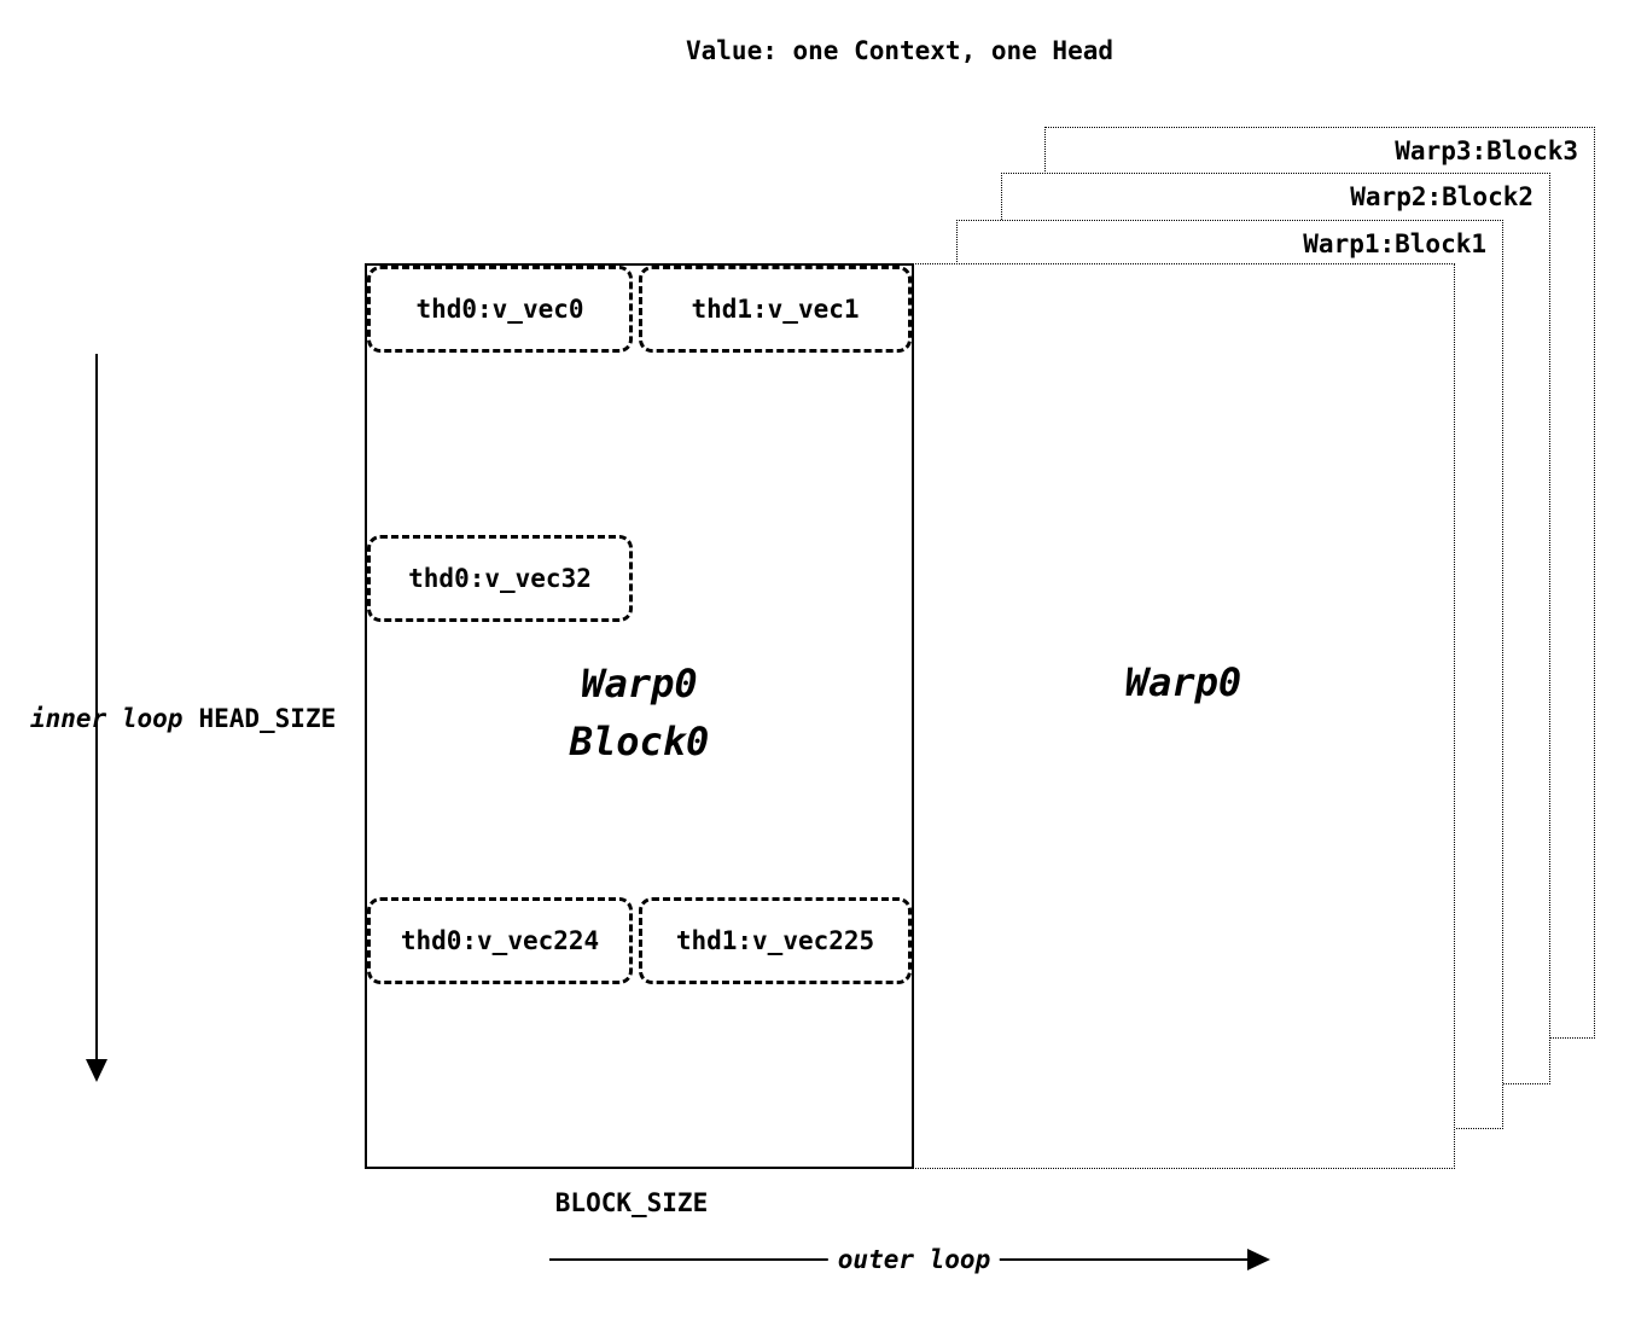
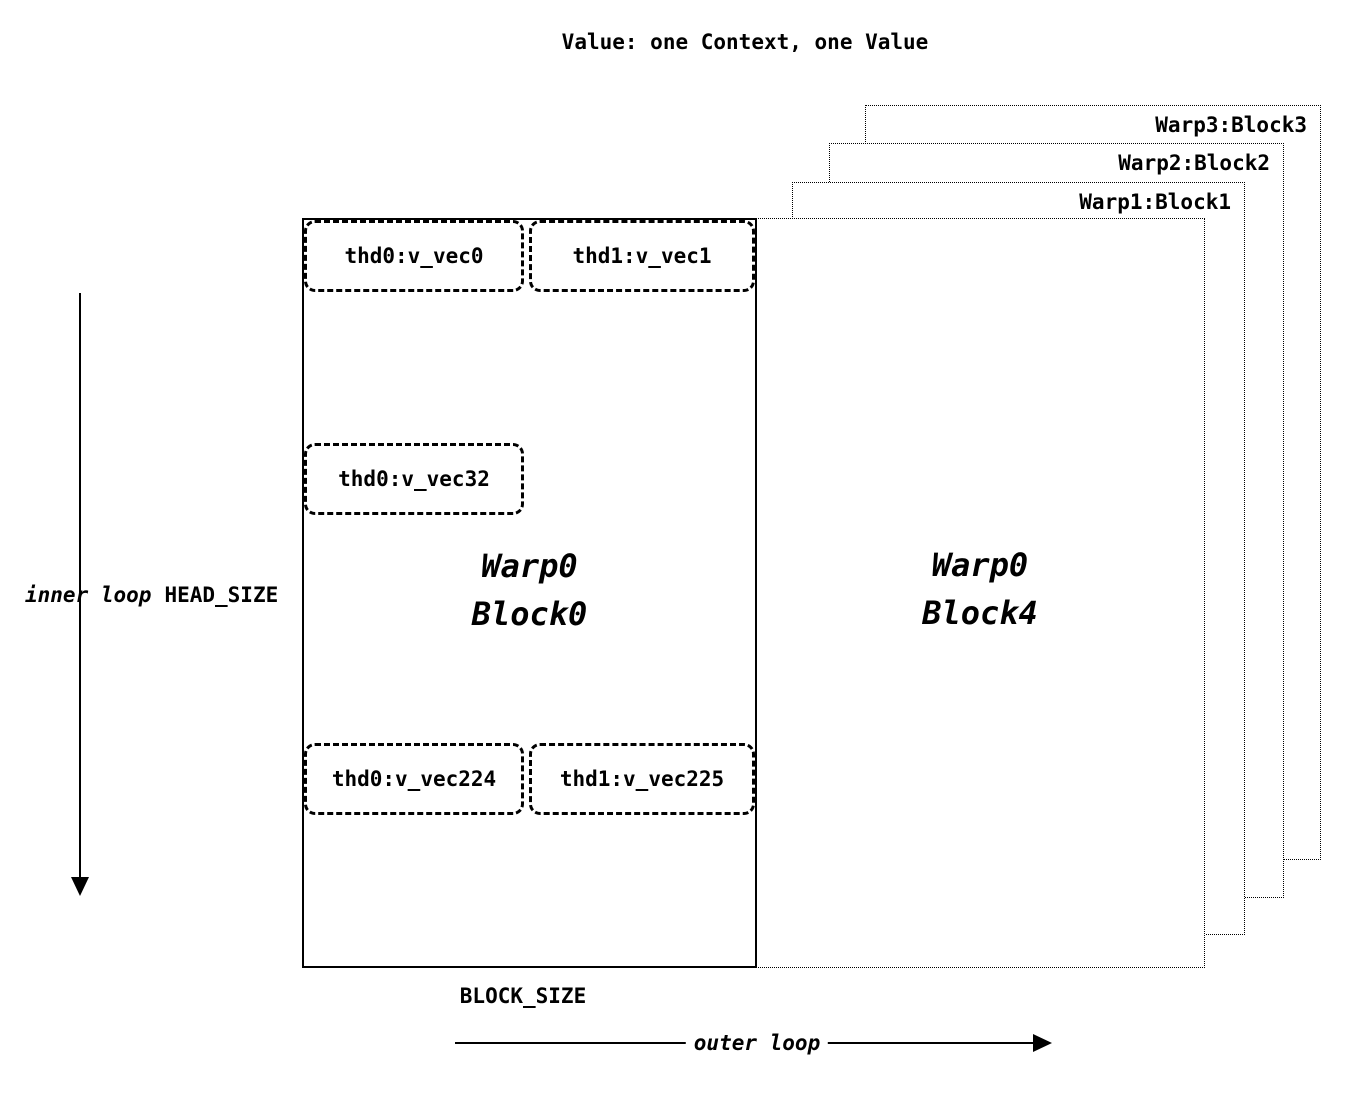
- Value: one Context, one Head
+ Value: one Context, one Value
  Warp3:Block3
  Warp2:Block2
  Warp1:Block1
  Warp0
+ Block4
  thd0:v_vec0
  thd1:v_vec1
  thd0:v_vec32
  thd0:v_vec224
  thd1:v_vec225
  Warp0
  Block0
  inner loop HEAD_SIZE
  BLOCK_SIZE
  outer loop
